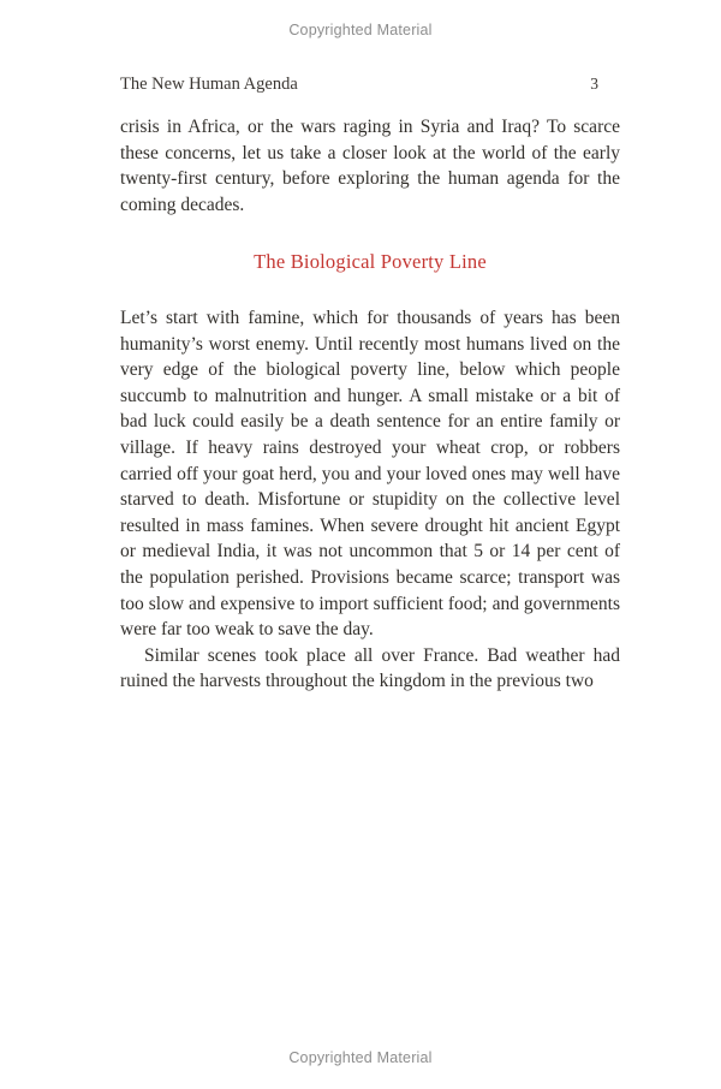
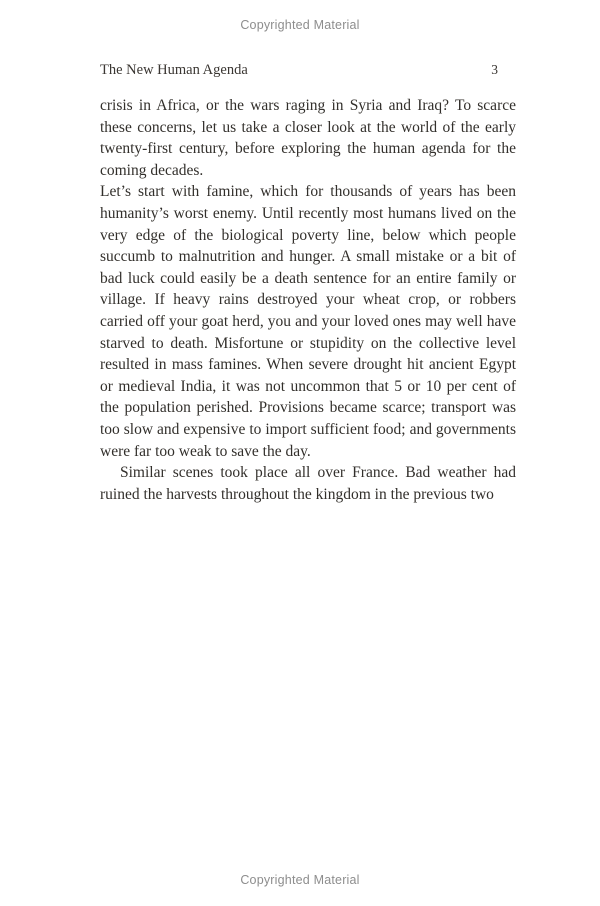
  Copyrighted Material
  The New Human Agenda
  3
  crisis in Africa, or the wars raging in Syria and Iraq? To scarce these concerns, let us take a closer look at the world of the early twenty-first century, before exploring the human agenda for the coming decades.
- The Biological Poverty Line
- Let’s start with famine, which for thousands of years has been humanity’s worst enemy. Until recently most humans lived on the very edge of the biological poverty line, below which people succumb to malnutrition and hunger. A small mistake or a bit of bad luck could easily be a death sentence for an entire family or village. If heavy rains destroyed your wheat crop, or robbers carried off your goat herd, you and your loved ones may well have starved to death. Misfortune or stupidity on the collective level resulted in mass famines. When severe drought hit ancient Egypt or medieval India, it was not uncommon that 5 or 14 per cent of the population perished. Provisions became scarce; transport was too slow and expensive to import sufficient food; and governments were far too weak to save the day.
+ Let’s start with famine, which for thousands of years has been humanity’s worst enemy. Until recently most humans lived on the very edge of the biological poverty line, below which people succumb to malnutrition and hunger. A small mistake or a bit of bad luck could easily be a death sentence for an entire family or village. If heavy rains destroyed your wheat crop, or robbers carried off your goat herd, you and your loved ones may well have starved to death. Misfortune or stupidity on the collective level resulted in mass famines. When severe drought hit ancient Egypt or medieval India, it was not uncommon that 5 or 10 per cent of the population perished. Provisions became scarce; transport was too slow and expensive to import sufficient food; and governments were far too weak to save the day.
  Similar scenes took place all over France. Bad weather had ruined the harvests throughout the kingdom in the previous two
  Copyrighted Material
